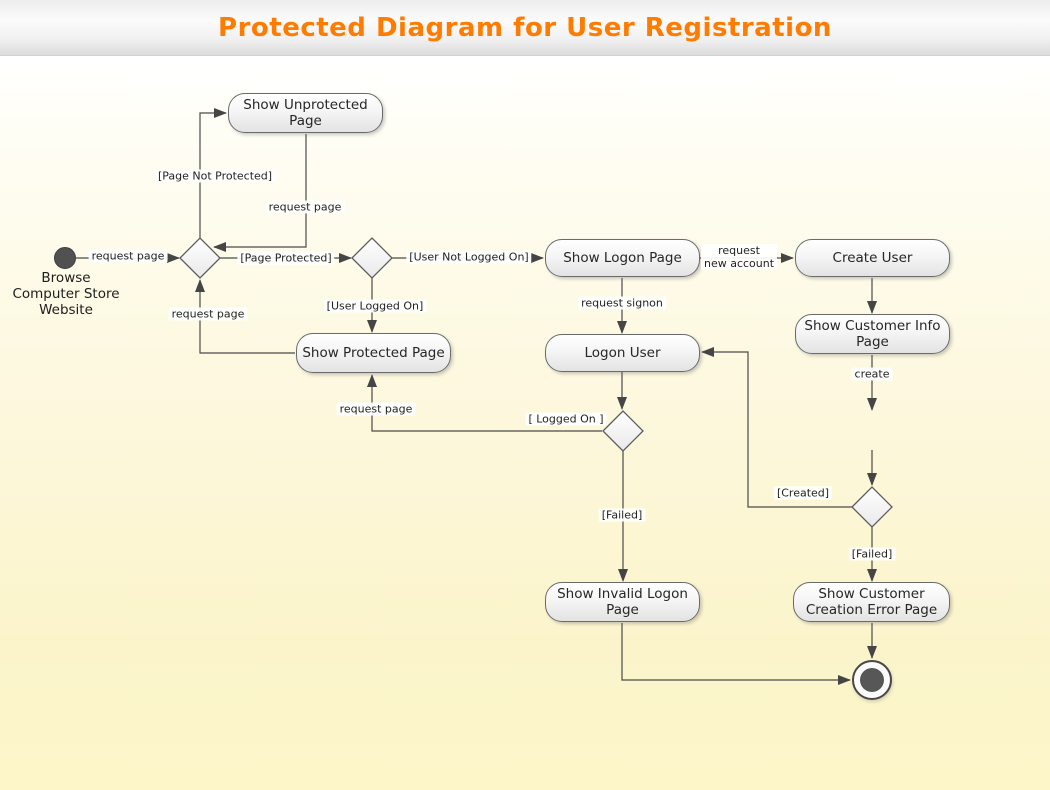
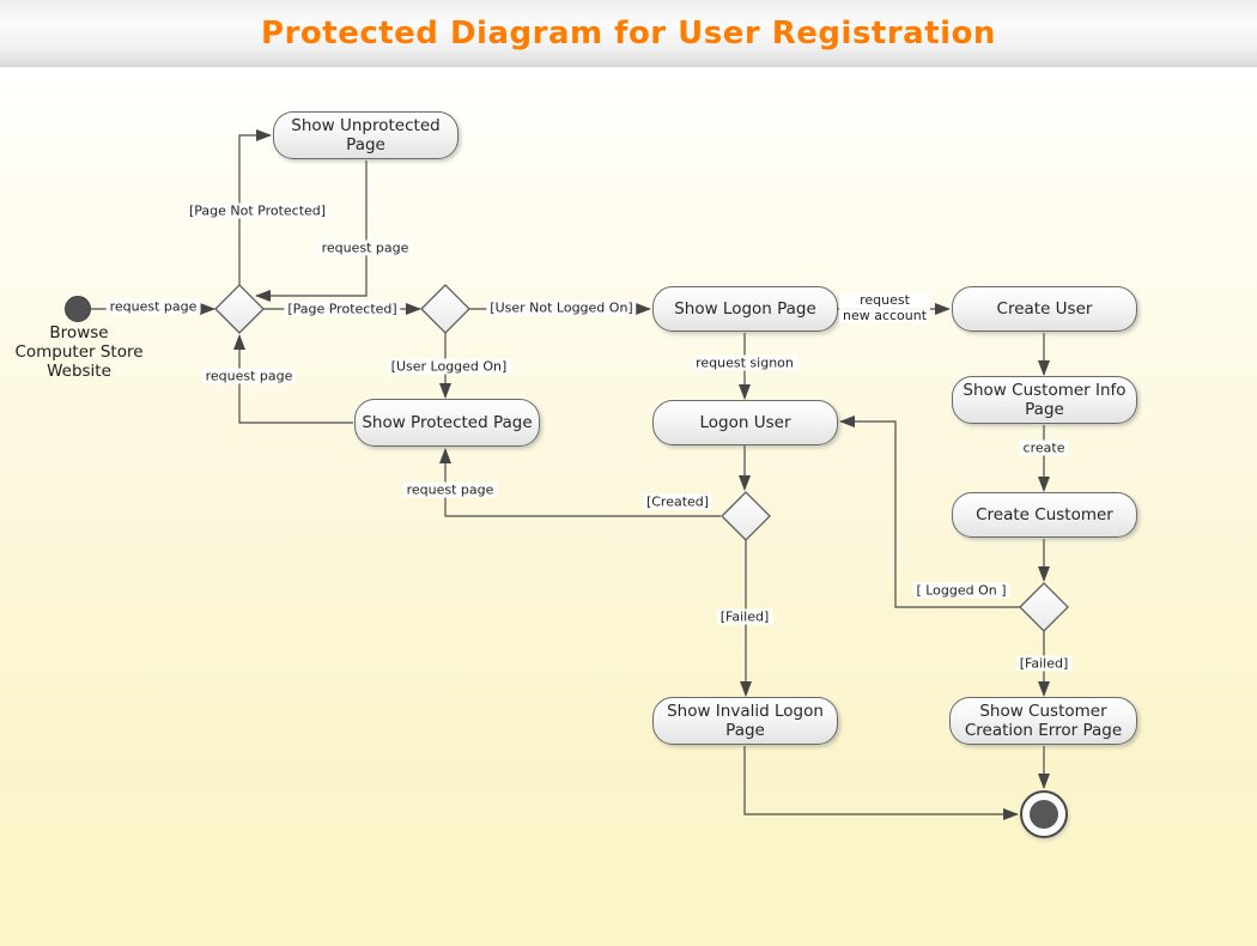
  Protected Diagram for User Registration
  Browse
  Computer Store
  Website
  Show Unprotected
  Page
  Show Logon Page
  Create User
  Show Protected Page
  Show Customer Info
  Page
  Logon User
+ Create Customer
  Show Invalid Logon
  Page
  Show Customer
  Creation Error Page
  request page
  [Page Not Protected]
  request page
  [Page Protected]
  [User Not Logged On]
  [User Logged On]
  request page
  request signon
  request
  new account
  create
- [Created]
+ [ Logged On ]
  [Failed]
- [ Logged On ]
+ [Created]
  request page
  [Failed]
